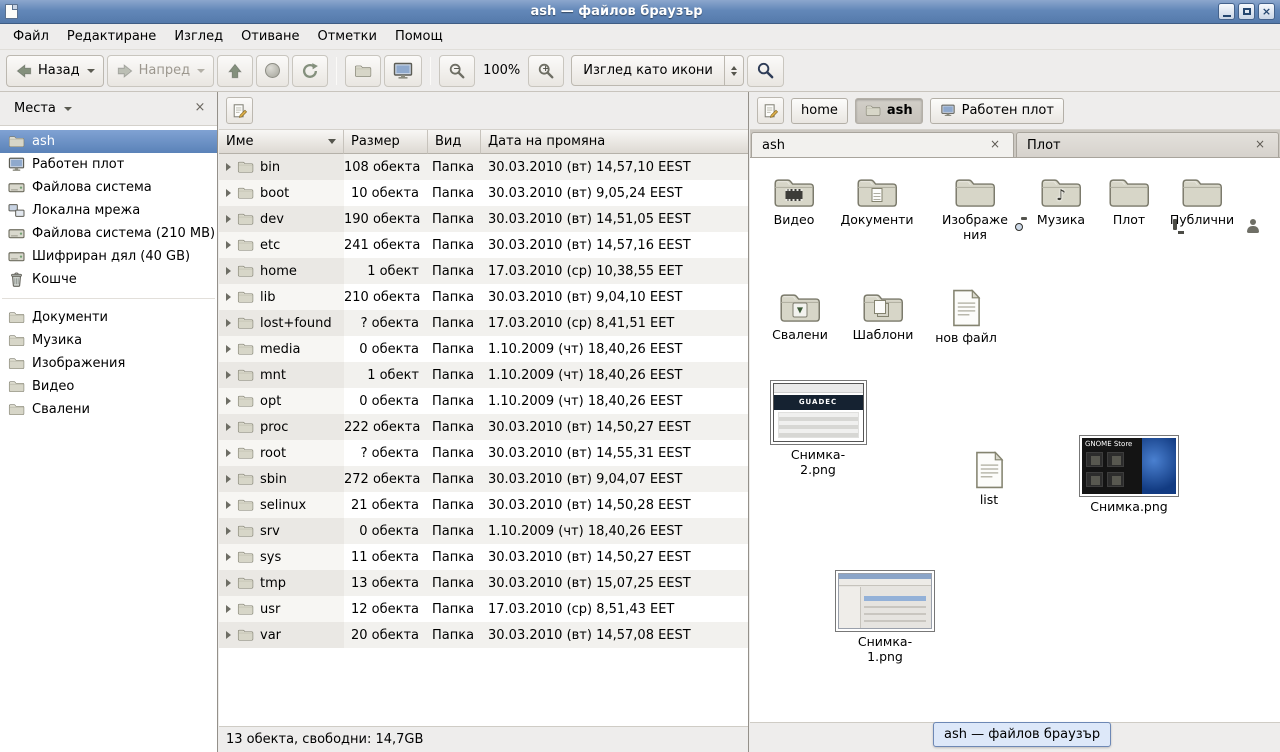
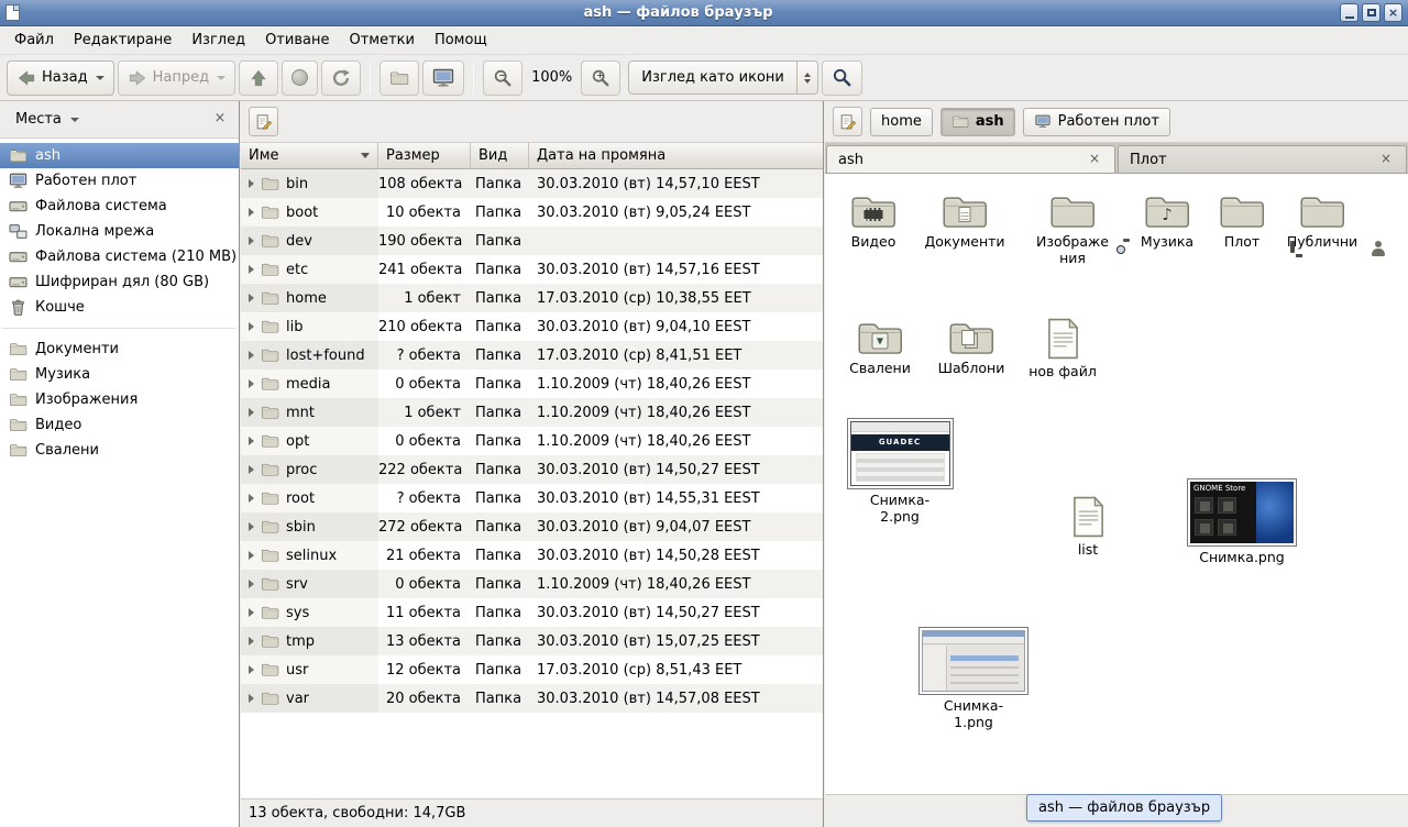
  ash — файлов браузър
  ×
  Файл
  Редактиране
  Изглед
  Отиване
  Отметки
  Помощ
  Назад
  Напред
  −
  100%
  +
  Изглед като икони
  Места
  ×
  ash
  Работен плот
  Файлова система
  Локална мрежа
  Файлова система (210 MB)
- Шифриран дял (40 GB)
+ Шифриран дял (80 GB)
  Кошче
  Документи
  Музика
  Изображения
  Видео
  Свалени
  Име
  Размер
  Вид
  Дата на промяна
  bin
  108 обекта
  Папка
  30.03.2010 (вт) 14,57,10 EEST
  boot
  10 обекта
  Папка
  30.03.2010 (вт) 9,05,24 EEST
  dev
  190 обекта
  Папка
- 30.03.2010 (вт) 14,51,05 EEST
  etc
  241 обекта
  Папка
  30.03.2010 (вт) 14,57,16 EEST
  home
  1 обект
  Папка
  17.03.2010 (ср) 10,38,55 EET
  lib
  210 обекта
  Папка
  30.03.2010 (вт) 9,04,10 EEST
  lost+found
  ? обекта
  Папка
  17.03.2010 (ср) 8,41,51 EET
  media
  0 обекта
  Папка
  1.10.2009 (чт) 18,40,26 EEST
  mnt
  1 обект
  Папка
  1.10.2009 (чт) 18,40,26 EEST
  opt
  0 обекта
  Папка
  1.10.2009 (чт) 18,40,26 EEST
  proc
  222 обекта
  Папка
  30.03.2010 (вт) 14,50,27 EEST
  root
  ? обекта
  Папка
  30.03.2010 (вт) 14,55,31 EEST
  sbin
  272 обекта
  Папка
  30.03.2010 (вт) 9,04,07 EEST
  selinux
  21 обекта
  Папка
  30.03.2010 (вт) 14,50,28 EEST
  srv
  0 обекта
  Папка
  1.10.2009 (чт) 18,40,26 EEST
  sys
  11 обекта
  Папка
  30.03.2010 (вт) 14,50,27 EEST
  tmp
  13 обекта
  Папка
  30.03.2010 (вт) 15,07,25 EEST
  usr
  12 обекта
  Папка
  17.03.2010 (ср) 8,51,43 EET
  var
  20 обекта
  Папка
  30.03.2010 (вт) 14,57,08 EEST
  13 обекта, свободни: 14,7GB
  home
  ash
  Работен плот
  ash
  ×
  Плот
  ×
  Видео
  Документи
  Изображения
  ♪
  Музика
  Плот
  Публични
  ▼
  Свалени
  Шаблони
  нов файл
  GUADEC
  Снимка-2.png
  list
  GNOME Store
  Снимка.png
  Снимка-1.png
  ash — файлов браузър
